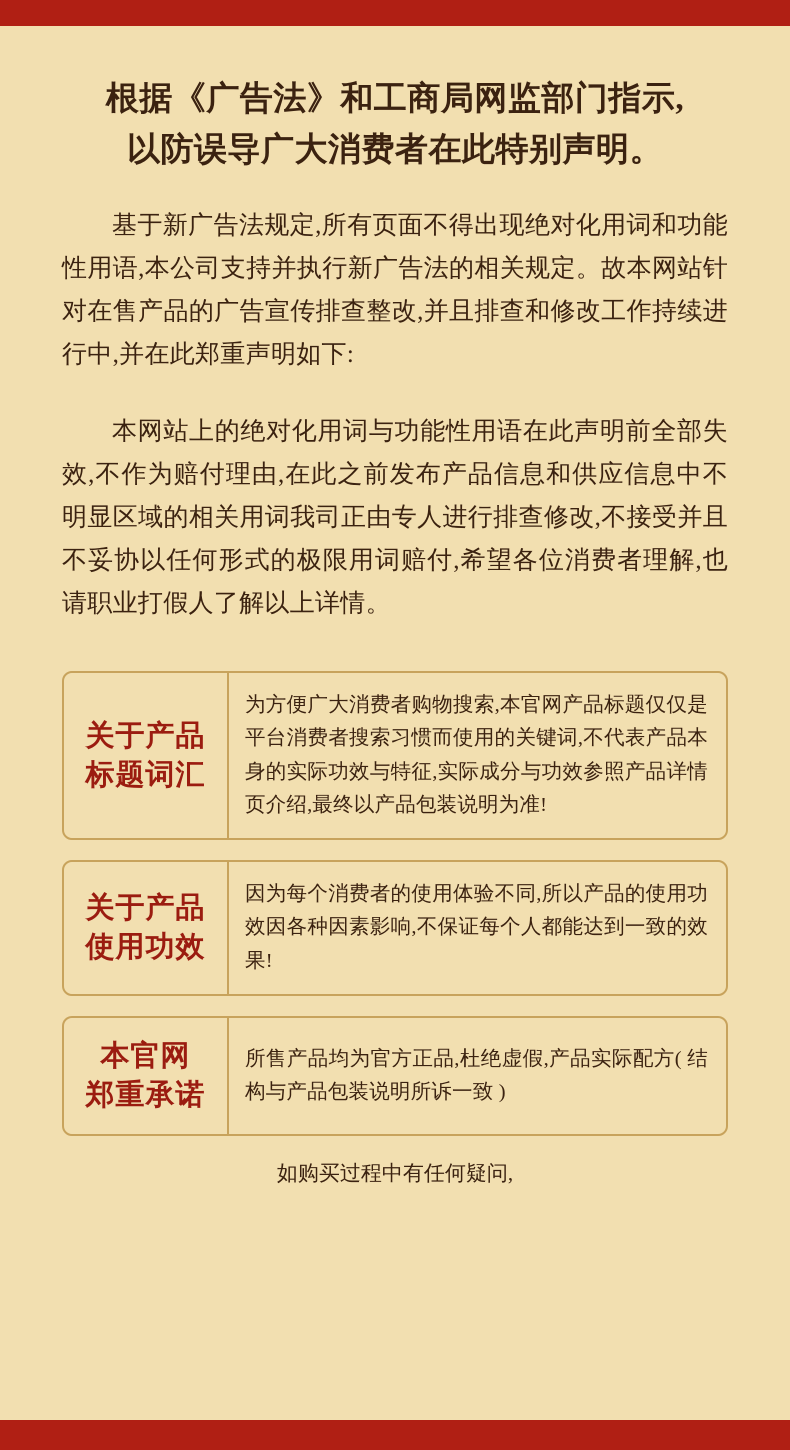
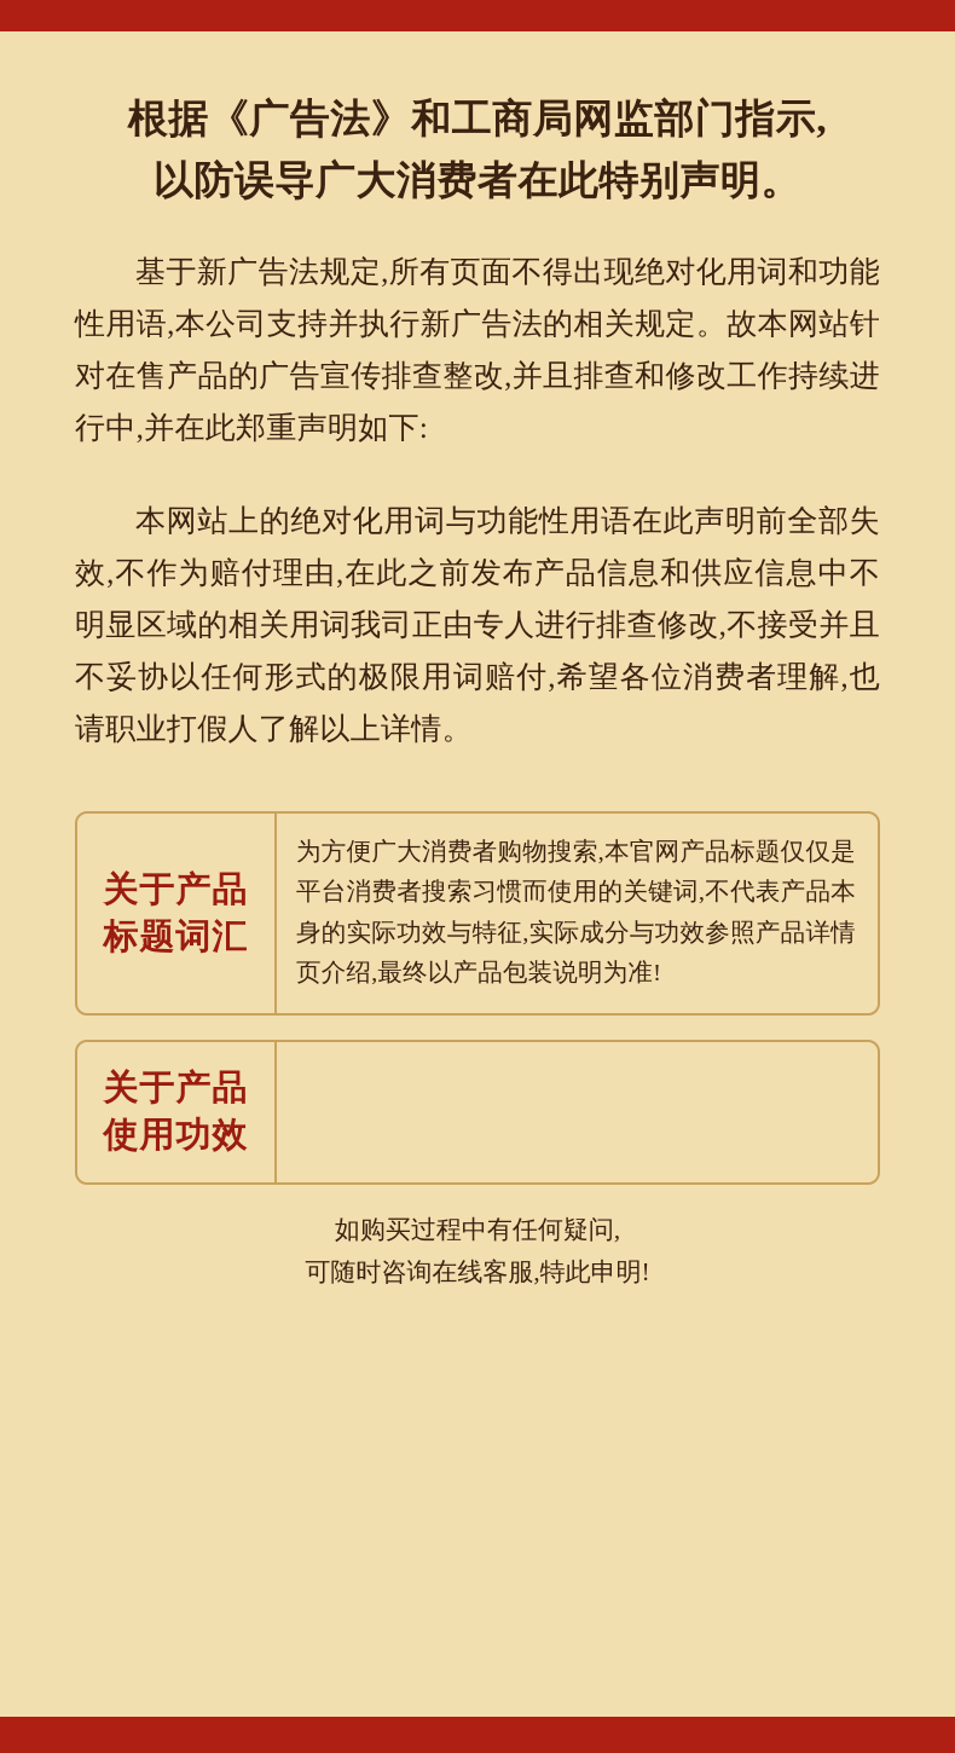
  根据《广告法》和工商局网监部门指示,
  以防误导广大消费者在此特别声明。
  基于新广告法规定,所有页面不得出现绝对化用词和功能性用语,本公司支持并执行新广告法的相关规定。故本网站针对在售产品的广告宣传排查整改,并且排查和修改工作持续进行中,并在此郑重声明如下:
  本网站上的绝对化用词与功能性用语在此声明前全部失效,不作为赔付理由,在此之前发布产品信息和供应信息中不明显区域的相关用词我司正由专人进行排查修改,不接受并且不妥协以任何形式的极限用词赔付,希望各位消费者理解,也请职业打假人了解以上详情。
  关于产品
  标题词汇
  为方便广大消费者购物搜索,本官网产品标题仅仅是平台消费者搜索习惯而使用的关键词,不代表产品本身的实际功效与特征,实际成分与功效参照产品详情页介绍,最终以产品包装说明为准!
  关于产品
  使用功效
- 因为每个消费者的使用体验不同,所以产品的使用功效因各种因素影响,不保证每个人都能达到一致的效果!
- 本官网
- 郑重承诺
- 所售产品均为官方正品,杜绝虚假,产品实际配方( 结构与产品包装说明所诉一致 )
  如购买过程中有任何疑问,
+ 可随时咨询在线客服,特此申明!
